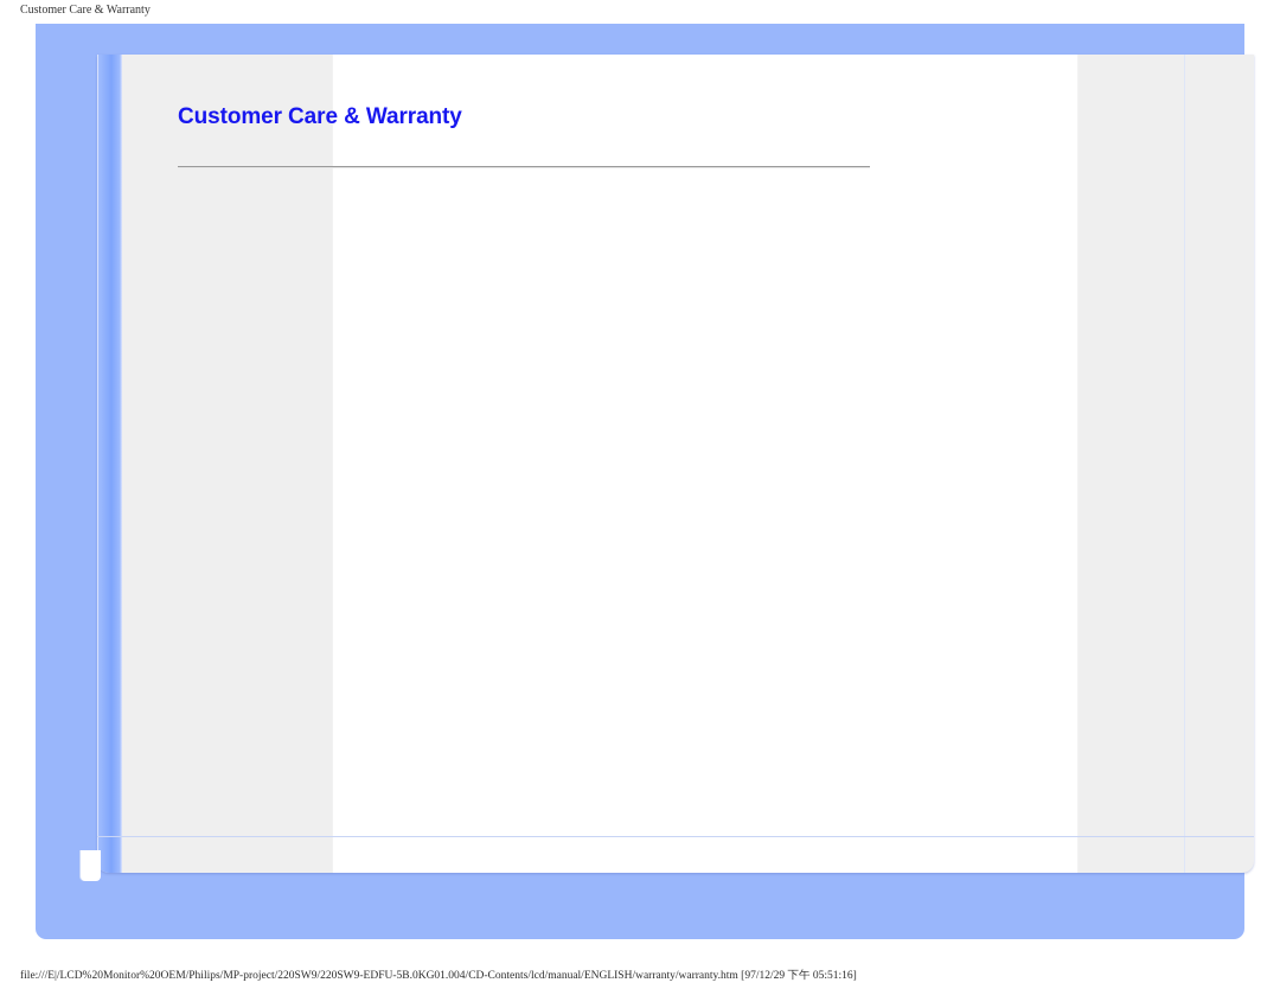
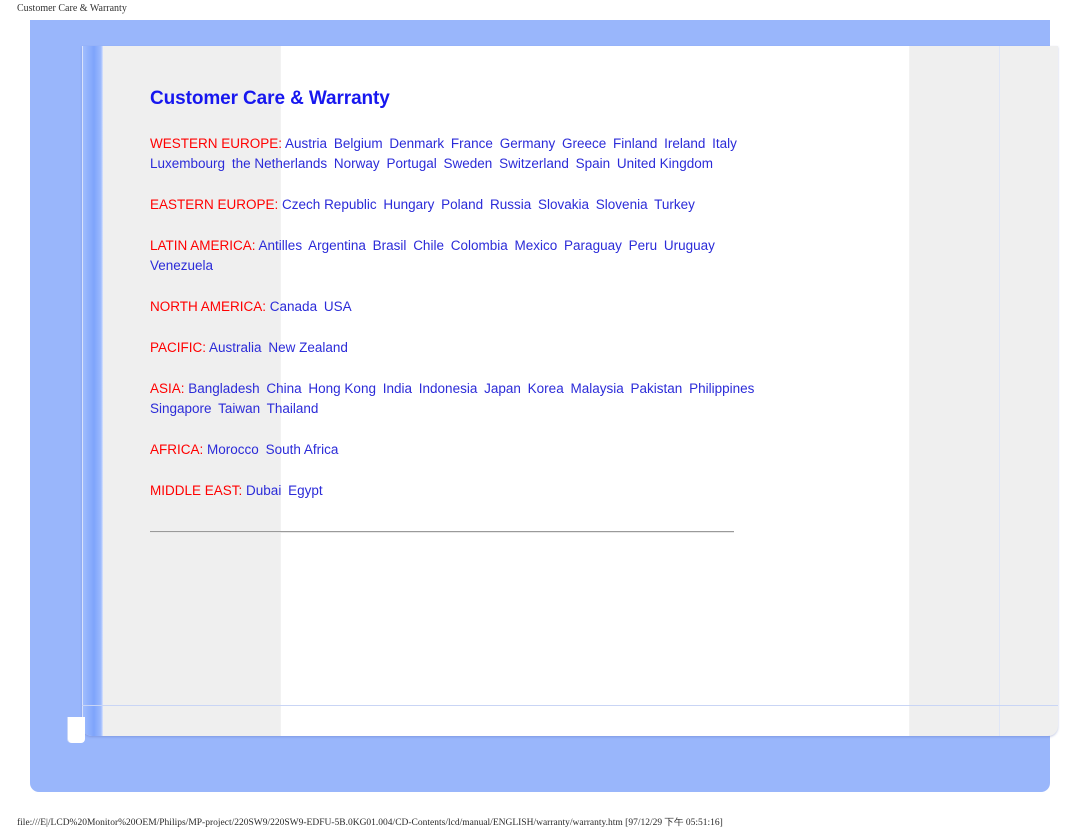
  Customer Care & Warranty
  Customer Care & Warranty
+ WESTERN EUROPE: Austria Belgium Denmark France Germany Greece Finland Ireland Italy Luxembourg the Netherlands Norway Portugal Sweden Switzerland Spain United Kingdom
+ EASTERN EUROPE: Czech Republic Hungary Poland Russia Slovakia Slovenia Turkey
+ LATIN AMERICA: Antilles Argentina Brasil Chile Colombia Mexico Paraguay Peru Uruguay Venezuela
+ NORTH AMERICA: Canada USA
+ PACIFIC: Australia New Zealand
+ ASIA: Bangladesh China Hong Kong India Indonesia Japan Korea Malaysia Pakistan Philippines Singapore Taiwan Thailand
+ AFRICA: Morocco South Africa
+ MIDDLE EAST: Dubai Egypt
  file:///E|/LCD%20Monitor%20OEM/Philips/MP-project/220SW9/220SW9-EDFU-5B.0KG01.004/CD-Contents/lcd/manual/ENGLISH/warranty/warranty.htm [97/12/29 下午 05:51:16]
